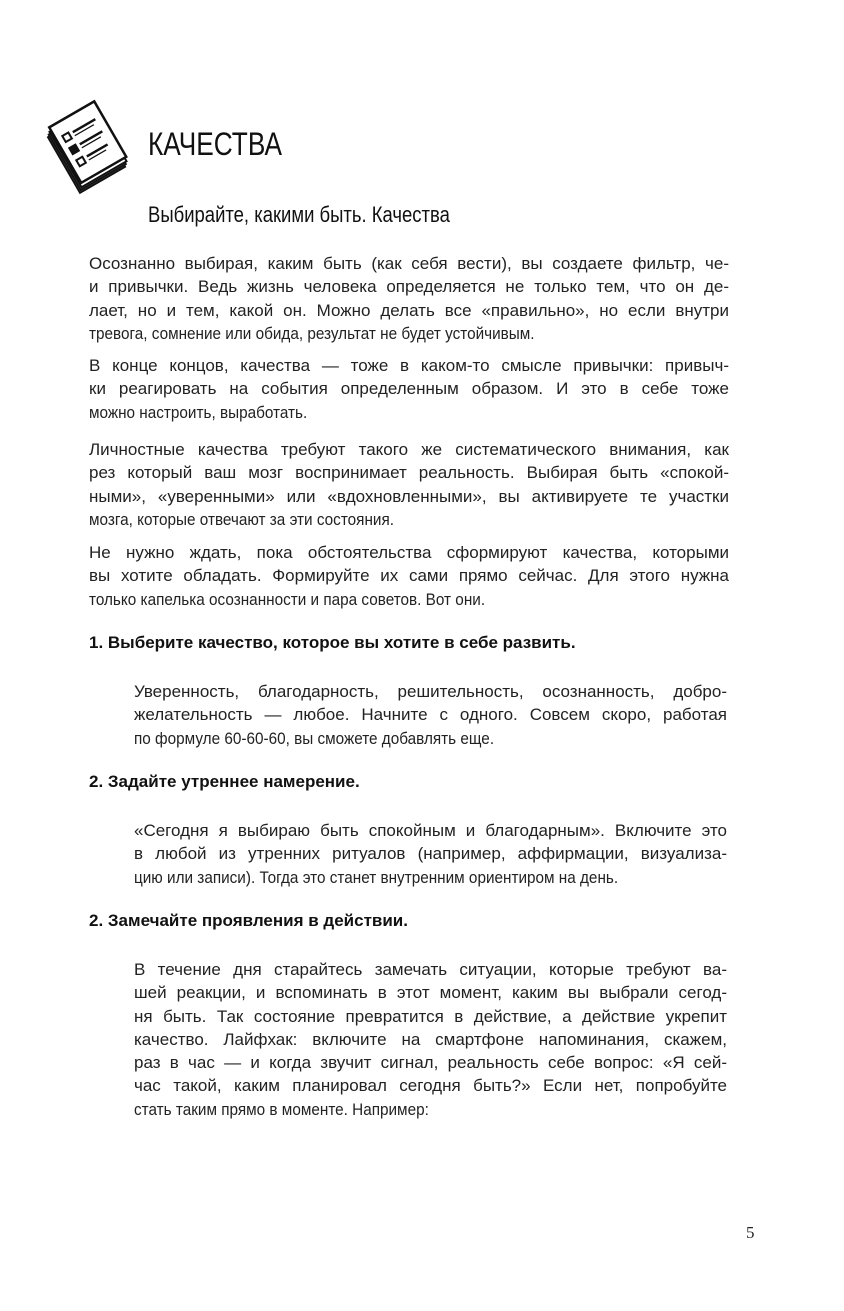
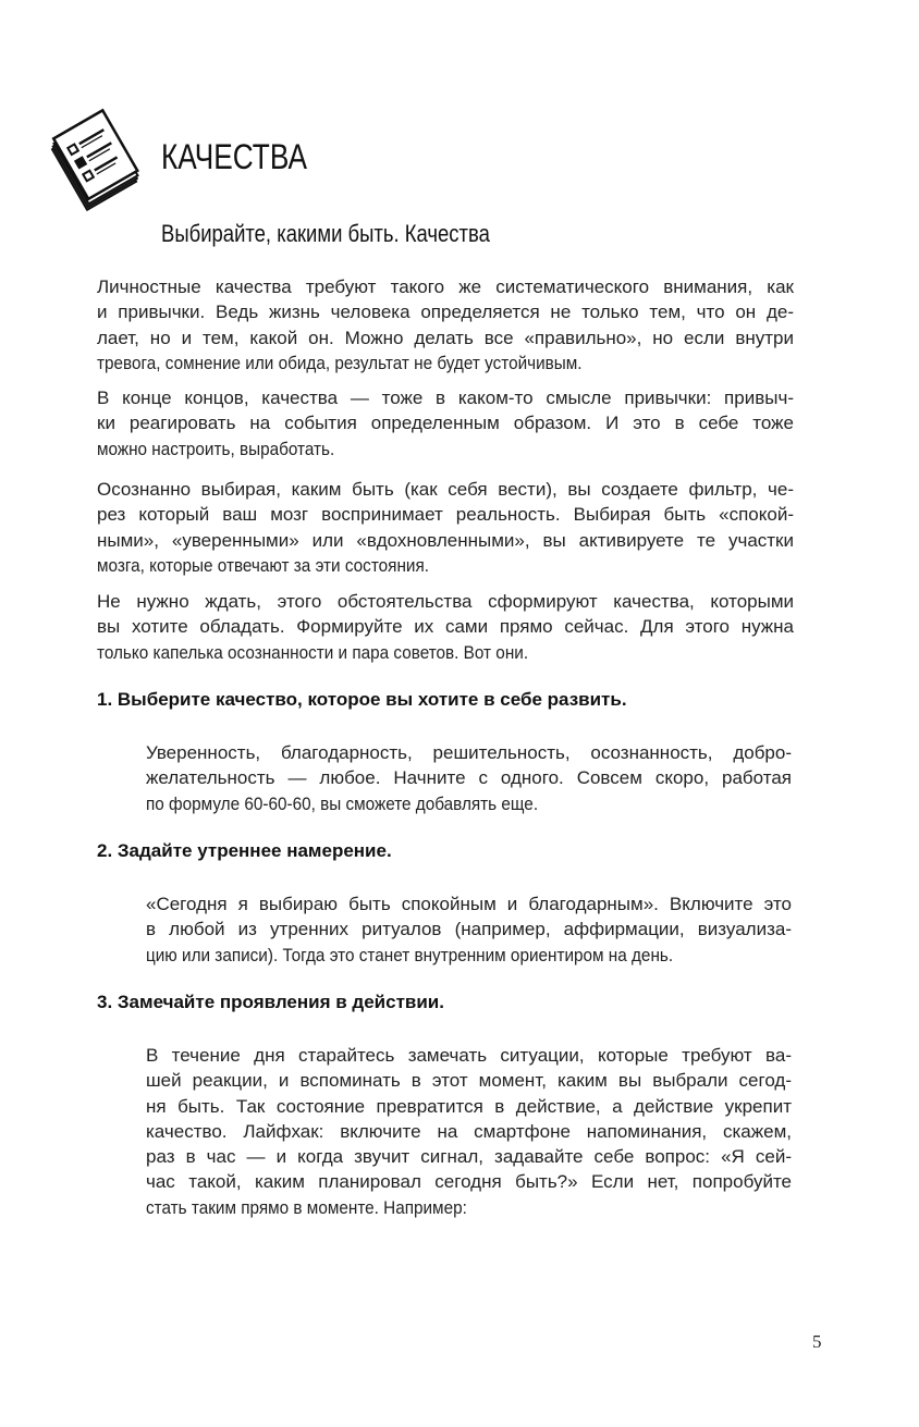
  КАЧЕСТВА
  Выбирайте, какими быть. Качества
- Осознанно выбирая, каким быть (как себя вести), вы создаете фильтр, че-
+ Личностные качества требуют такого же систематического внимания, как
  и привычки. Ведь жизнь человека определяется не только тем, что он де-
  лает, но и тем, какой он. Можно делать все «правильно», но если внутри
  тревога, сомнение или обида, результат не будет устойчивым.
  В конце концов, качества — тоже в каком-то смысле привычки: привыч-
  ки реагировать на события определенным образом. И это в себе тоже
  можно настроить, выработать.
- Личностные качества требуют такого же систематического внимания, как
+ Осознанно выбирая, каким быть (как себя вести), вы создаете фильтр, че-
  рез который ваш мозг воспринимает реальность. Выбирая быть «спокой-
  ными», «уверенными» или «вдохновленными», вы активируете те участки
  мозга, которые отвечают за эти состояния.
- Не нужно ждать, пока обстоятельства сформируют качества, которыми
+ Не нужно ждать, этого обстоятельства сформируют качества, которыми
  вы хотите обладать. Формируйте их сами прямо сейчас. Для этого нужна
  только капелька осознанности и пара советов. Вот они.
  1. Выберите качество, которое вы хотите в себе развить.
  Уверенность, благодарность, решительность, осознанность, добро-
  желательность — любое. Начните с одного. Совсем скоро, работая
  по формуле 60-60-60, вы сможете добавлять еще.
  2. Задайте утреннее намерение.
  «Сегодня я выбираю быть спокойным и благодарным». Включите это
  в любой из утренних ритуалов (например, аффирмации, визуализа-
  цию или записи). Тогда это станет внутренним ориентиром на день.
- 2. Замечайте проявления в действии.
+ 3. Замечайте проявления в действии.
  В течение дня старайтесь замечать ситуации, которые требуют ва-
  шей реакции, и вспоминать в этот момент, каким вы выбрали сегод-
  ня быть. Так состояние превратится в действие, а действие укрепит
  качество. Лайфхак: включите на смартфоне напоминания, скажем,
- раз в час — и когда звучит сигнал, реальность себе вопрос: «Я сей-
+ раз в час — и когда звучит сигнал, задавайте себе вопрос: «Я сей-
  час такой, каким планировал сегодня быть?» Если нет, попробуйте
  стать таким прямо в моменте. Например:
  5
